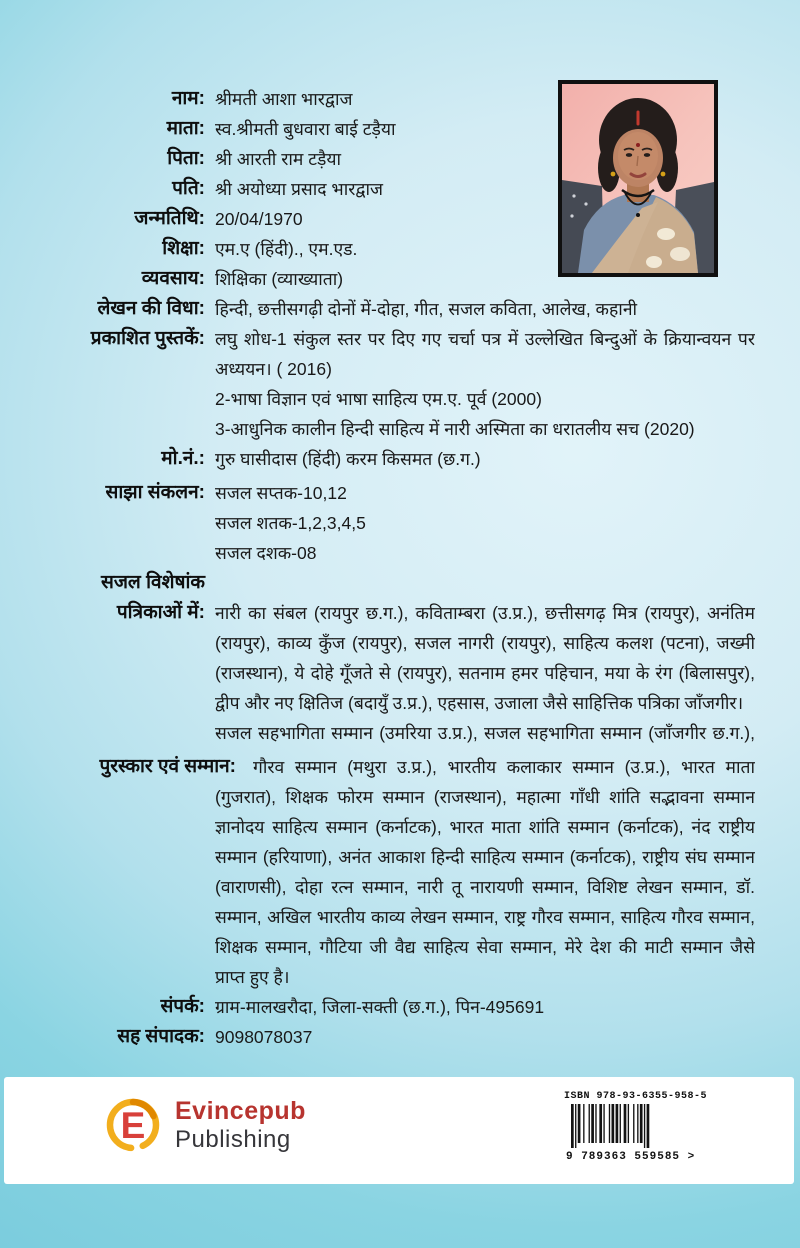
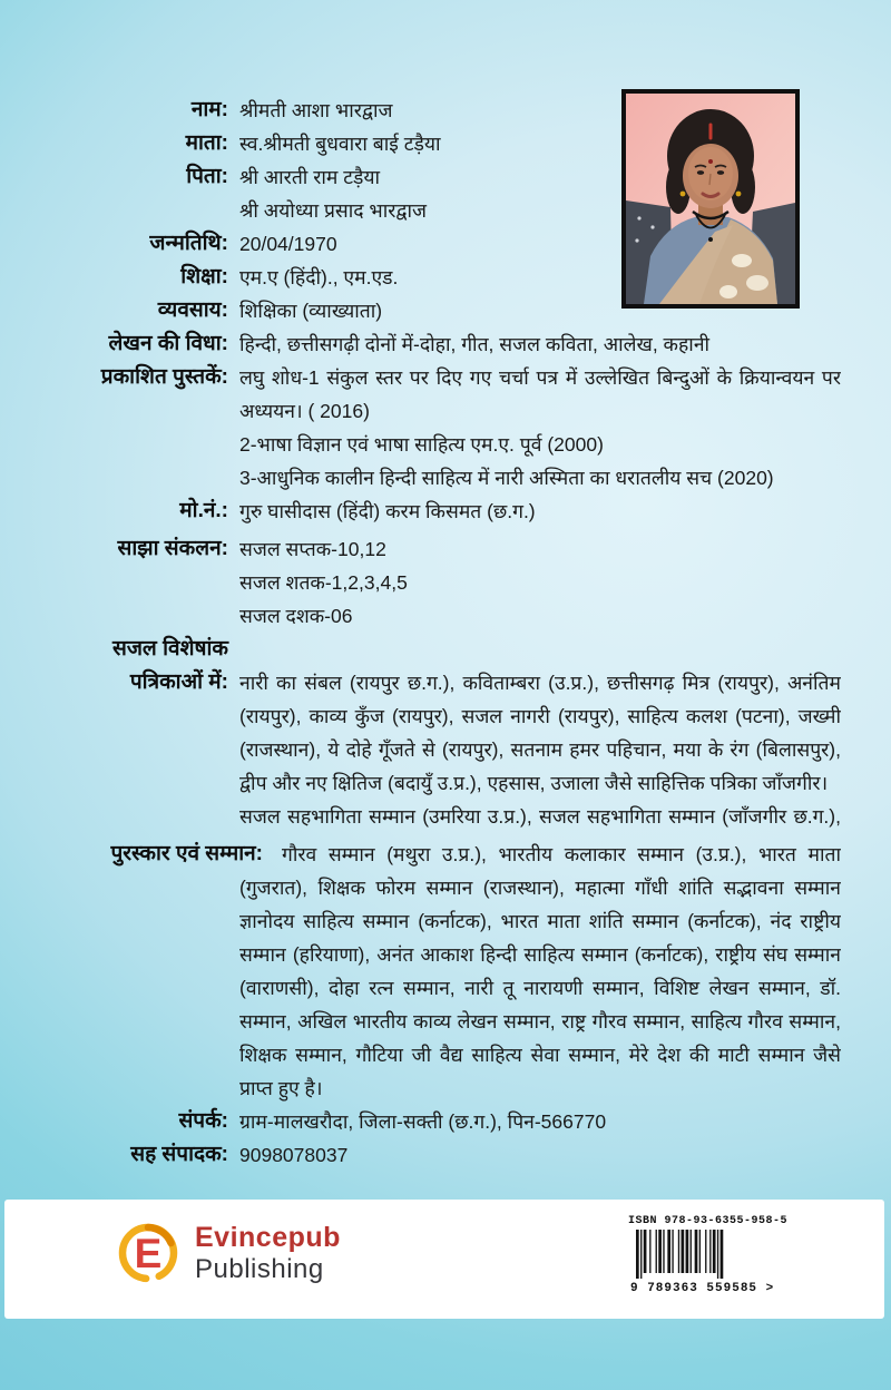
  नाम:
  श्रीमती आशा भारद्वाज
  माता:
  स्व.श्रीमती बुधवारा बाई टड़ैया
  पिता:
  श्री आरती राम टड़ैया
- पति:
  श्री अयोध्या प्रसाद भारद्वाज
  जन्मतिथि:
  20/04/1970
  शिक्षा:
  एम.ए (हिंदी)., एम.एड.
  व्यवसाय:
  शिक्षिका (व्याख्याता)
  लेखन की विधा:
  हिन्दी, छत्तीसगढ़ी दोनों में-दोहा, गीत, सजल कविता, आलेख, कहानी
  प्रकाशित पुस्तकें:
  लघु शोध-1 संकुल स्तर पर दिए गए चर्चा पत्र में उल्लेखित बिन्दुओं के क्रियान्वयन पर
  अध्ययन। ( 2016)
  2-भाषा विज्ञान एवं भाषा साहित्य एम.ए. पूर्व (2000)
  3-आधुनिक कालीन हिन्दी साहित्य में नारी अस्मिता का धरातलीय सच (2020)
  मो.नं.:
  गुरु घासीदास (हिंदी) करम किसमत (छ.ग.)
  साझा संकलन:
  सजल सप्तक-10,12
  सजल शतक-1,2,3,4,5
- सजल दशक-08
+ सजल दशक-06
  सजल विशेषांक
  पत्रिकाओं में:
  नारी का संबल (रायपुर छ.ग.), कविताम्बरा (उ.प्र.), छत्तीसगढ़ मित्र (रायपुर), अनंतिम
  (रायपुर), काव्य कुँज (रायपुर), सजल नागरी (रायपुर), साहित्य कलश (पटना), जख्मी
  (राजस्थान), ये दोहे गूँजते से (रायपुर), सतनाम हमर पहिचान, मया के रंग (बिलासपुर),
  द्वीप और नए क्षितिज (बदायुँ उ.प्र.), एहसास, उजाला जैसे साहित्तिक पत्रिका जाँजगीर।
  सजल सहभागिता सम्मान (उमरिया उ.प्र.), सजल सहभागिता सम्मान (जाँजगीर छ.ग.),
  पुरस्कार एवं सम्मान:
  गौरव सम्मान (मथुरा उ.प्र.), भारतीय कलाकार सम्मान (उ.प्र.), भारत माता
  (गुजरात), शिक्षक फोरम सम्मान (राजस्थान), महात्मा गाँधी शांति सद्भावना सम्मान
  ज्ञानोदय साहित्य सम्मान (कर्नाटक), भारत माता शांति सम्मान (कर्नाटक), नंद राष्ट्रीय
  सम्मान (हरियाणा), अनंत आकाश हिन्दी साहित्य सम्मान (कर्नाटक), राष्ट्रीय संघ सम्मान
  (वाराणसी), दोहा रत्न सम्मान, नारी तू नारायणी सम्मान, विशिष्ट लेखन सम्मान, डॉ.
  सम्मान, अखिल भारतीय काव्य लेखन सम्मान, राष्ट्र गौरव सम्मान, साहित्य गौरव सम्मान,
  शिक्षक सम्मान, गौटिया जी वैद्य साहित्य सेवा सम्मान, मेरे देश की माटी सम्मान जैसे
  प्राप्त हुए है।
  संपर्क:
- ग्राम-मालखरौदा, जिला-सक्ती (छ.ग.), पिन-495691
+ ग्राम-मालखरौदा, जिला-सक्ती (छ.ग.), पिन-566770
  सह संपादक:
  9098078037
  E
  Evincepub
  Publishing
  ISBN 978-93-6355-958-5
  9 789363 559585 >
